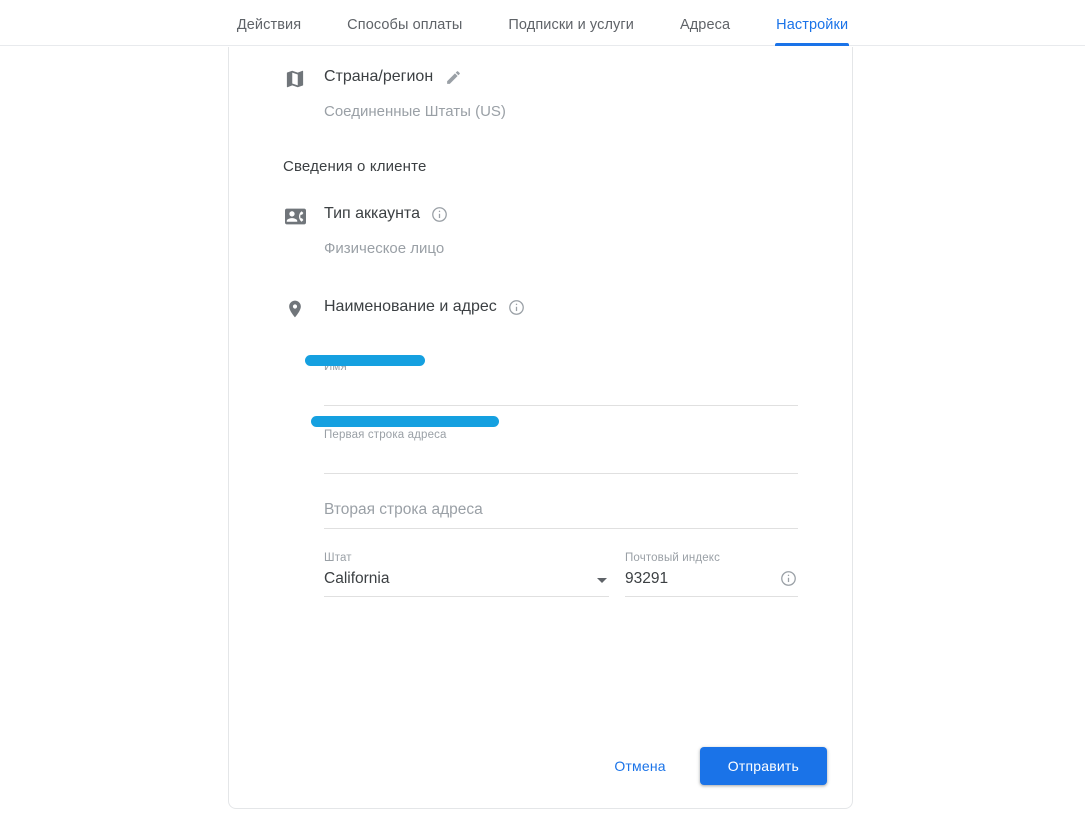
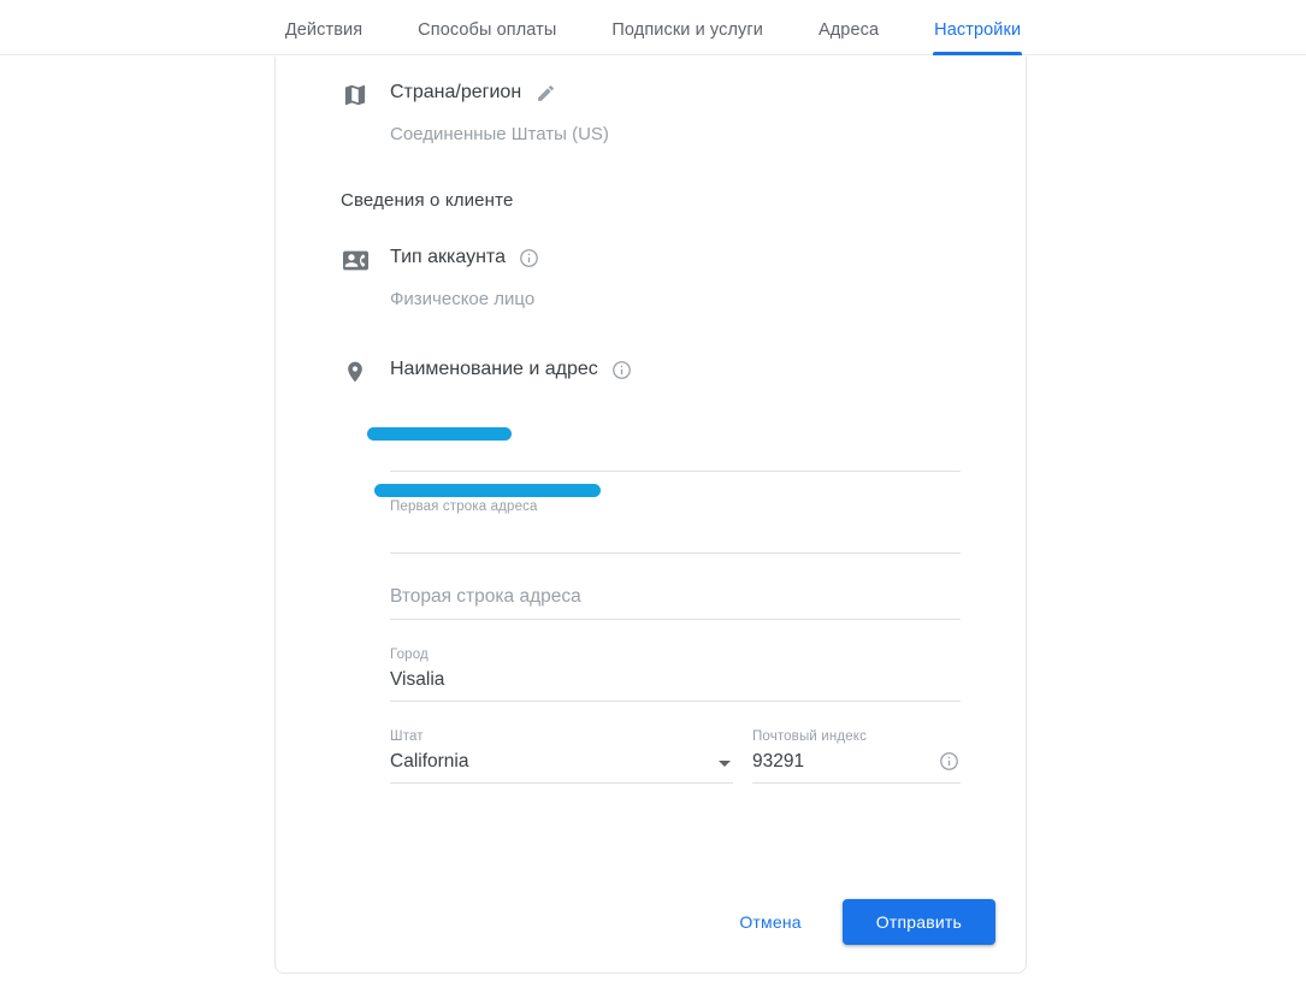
  Действия
  Способы оплаты
  Подписки и услуги
  Адреса
  Настройки
  Страна/регион
  Соединенные Штаты (US)
  Сведения о клиенте
  Тип аккаунта
  Физическое лицо
  Наименование и адрес
- Имя
  Первая строка адреса
  Вторая строка адреса
+ Город
+ Visalia
  Штат
  California
  Почтовый индекс
  93291
  Отмена
  Отправить
